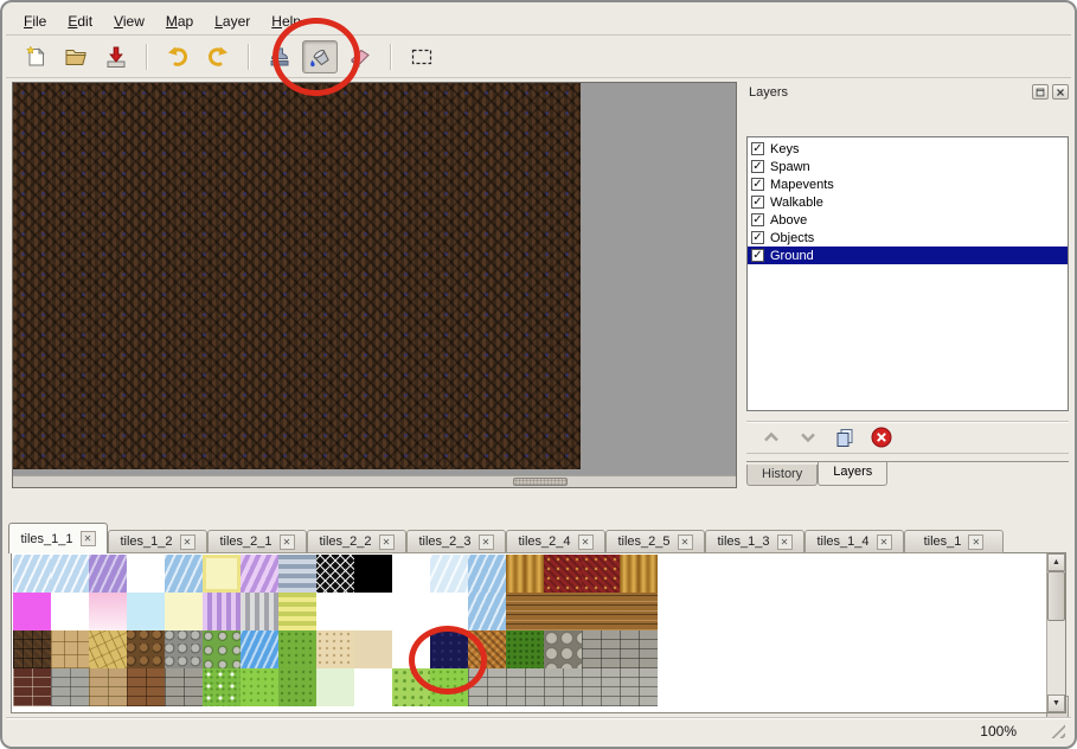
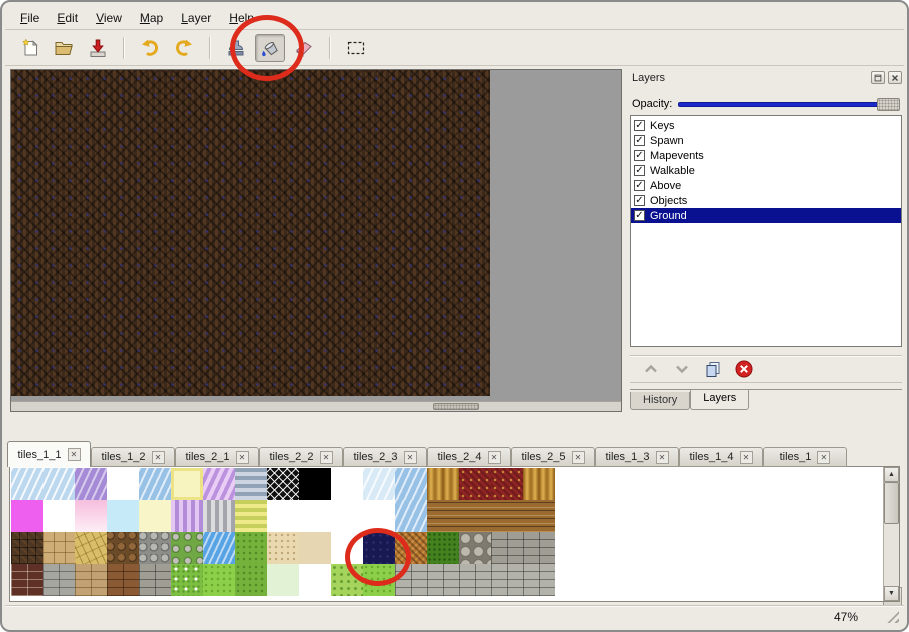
  File
  Edit
  View
  Map
  Layer
  Help
  Layers
+ Opacity:
  ✓
  Keys
  ✓
  Spawn
  ✓
  Mapevents
  ✓
  Walkable
  ✓
  Above
  ✓
  Objects
  ✓
  Ground
  History
  Layers
  tiles_1_1
  ✕
  tiles_1_2
  ✕
  tiles_2_1
  ✕
  tiles_2_2
  ✕
  tiles_2_3
  ✕
  tiles_2_4
  ✕
  tiles_2_5
  ✕
  tiles_1_3
  ✕
  tiles_1_4
  ✕
  tiles_1
  ✕
- 100%
+ 47%
